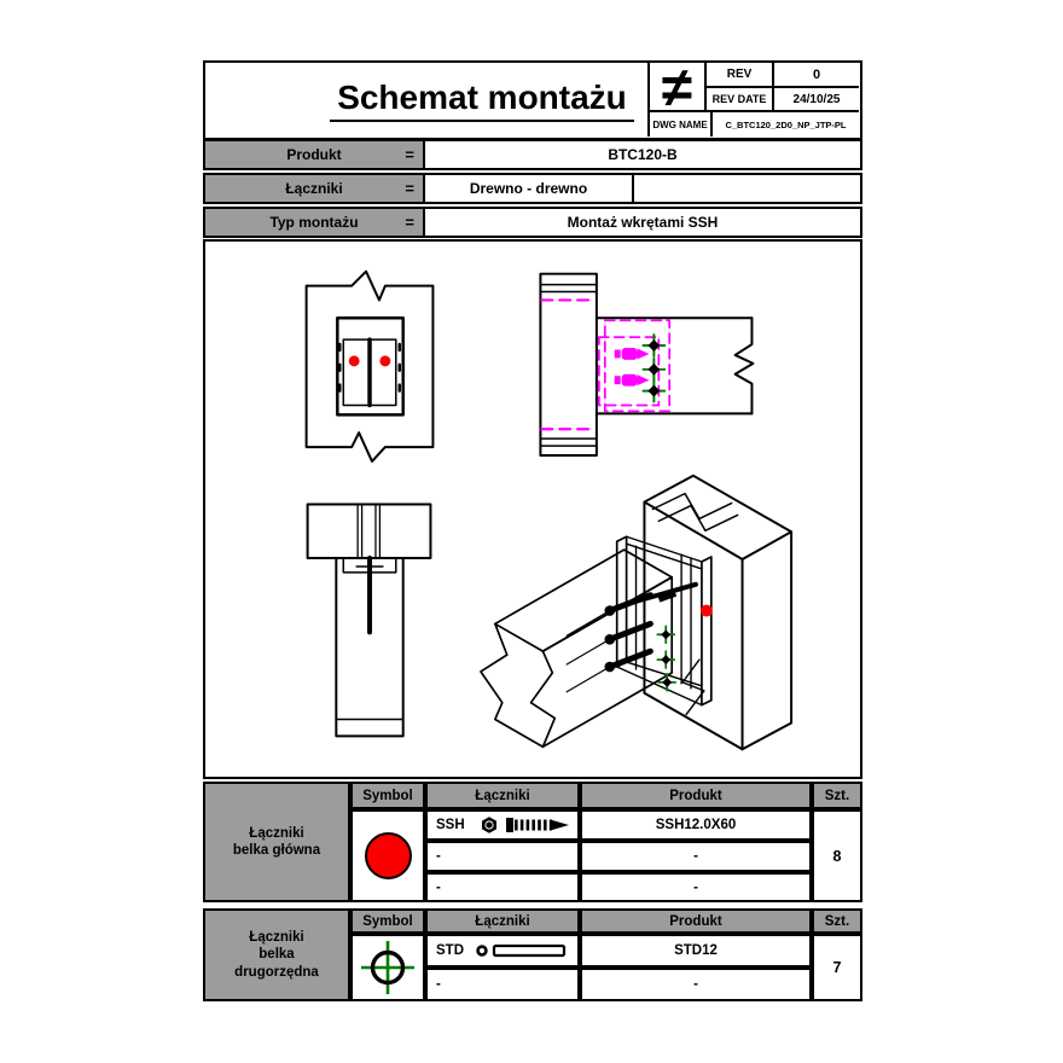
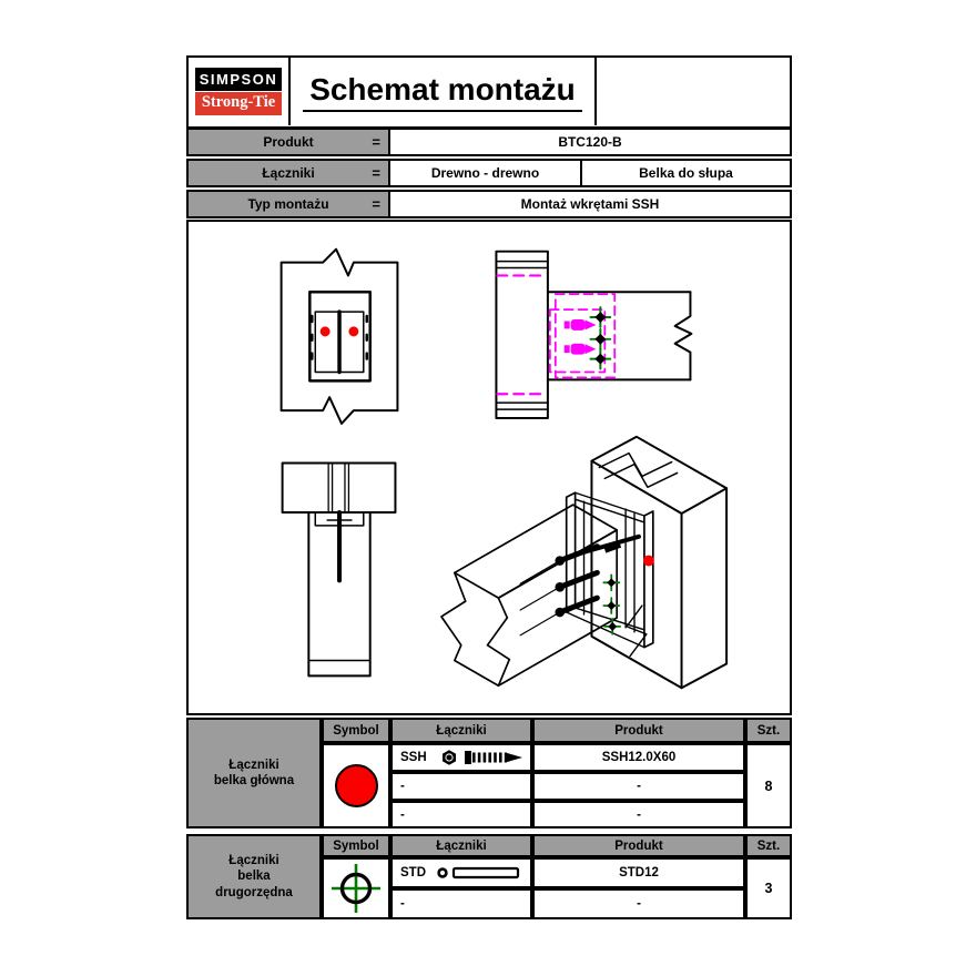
+ SIMPSON
+ Strong-Tie
  Schemat montażu
- ≠
- REV
- 0
- REV DATE
- 24/10/25
- DWG NAME
- C_BTC120_2D0_NP_JTP-PL
  Produkt
  =
  BTC120-B
  Łączniki
  =
  Drewno - drewno
+ Belka do słupa
  Typ montażu
  =
  Montaż wkrętami SSH
  Łączniki
  belka główna
  Symbol
  Łączniki
  Produkt
  Szt.
  SSH
  SSH12.0X60
  -
  -
  -
  -
  8
  Łączniki
  belka
  drugorzędna
  Symbol
  Łączniki
  Produkt
  Szt.
  STD
  STD12
  -
  -
- 7
+ 3
